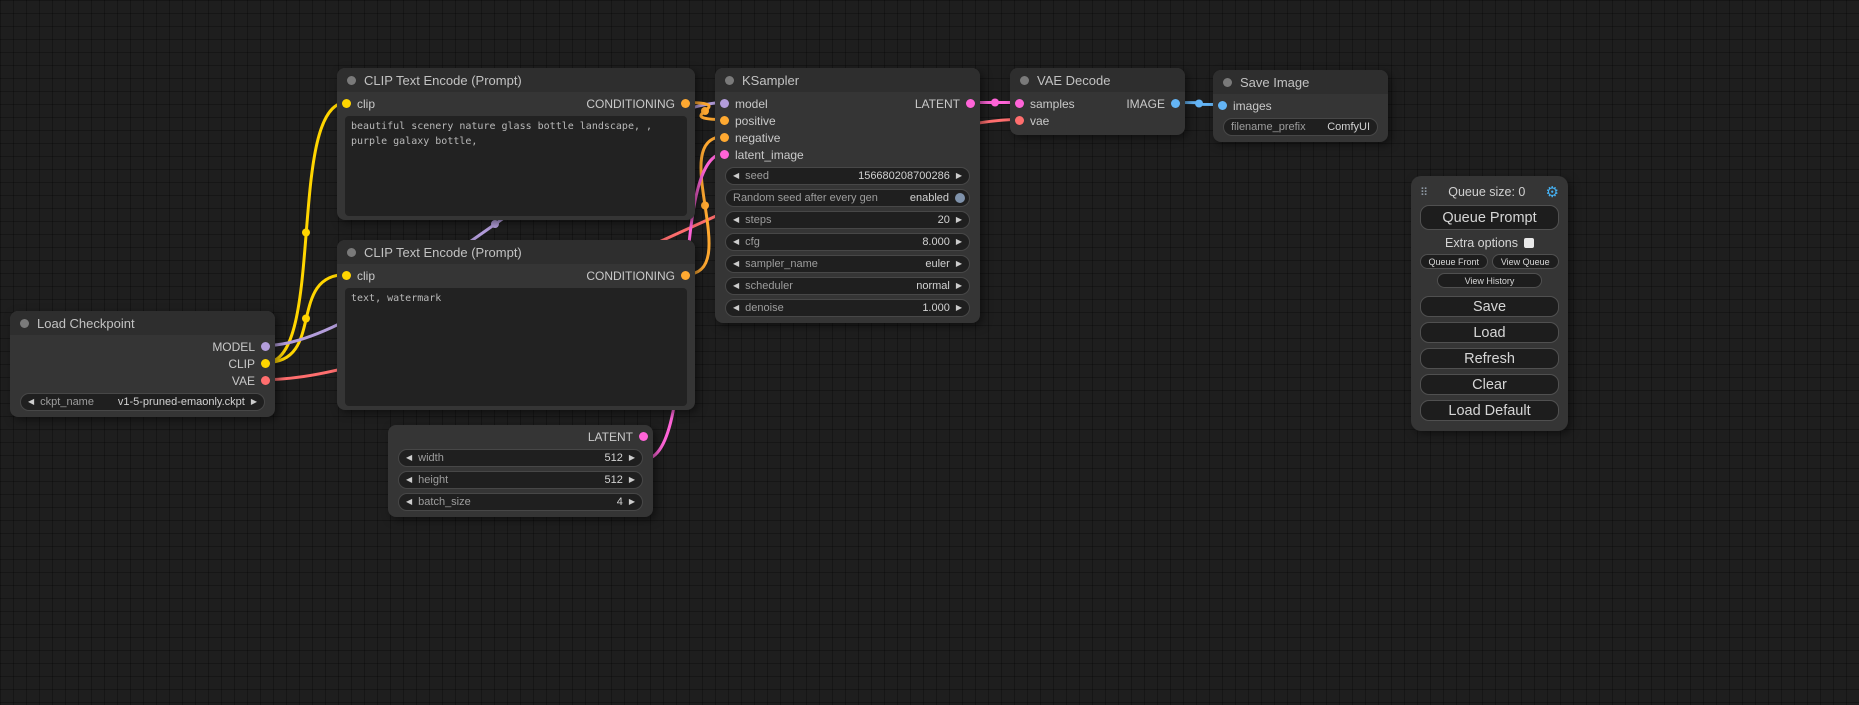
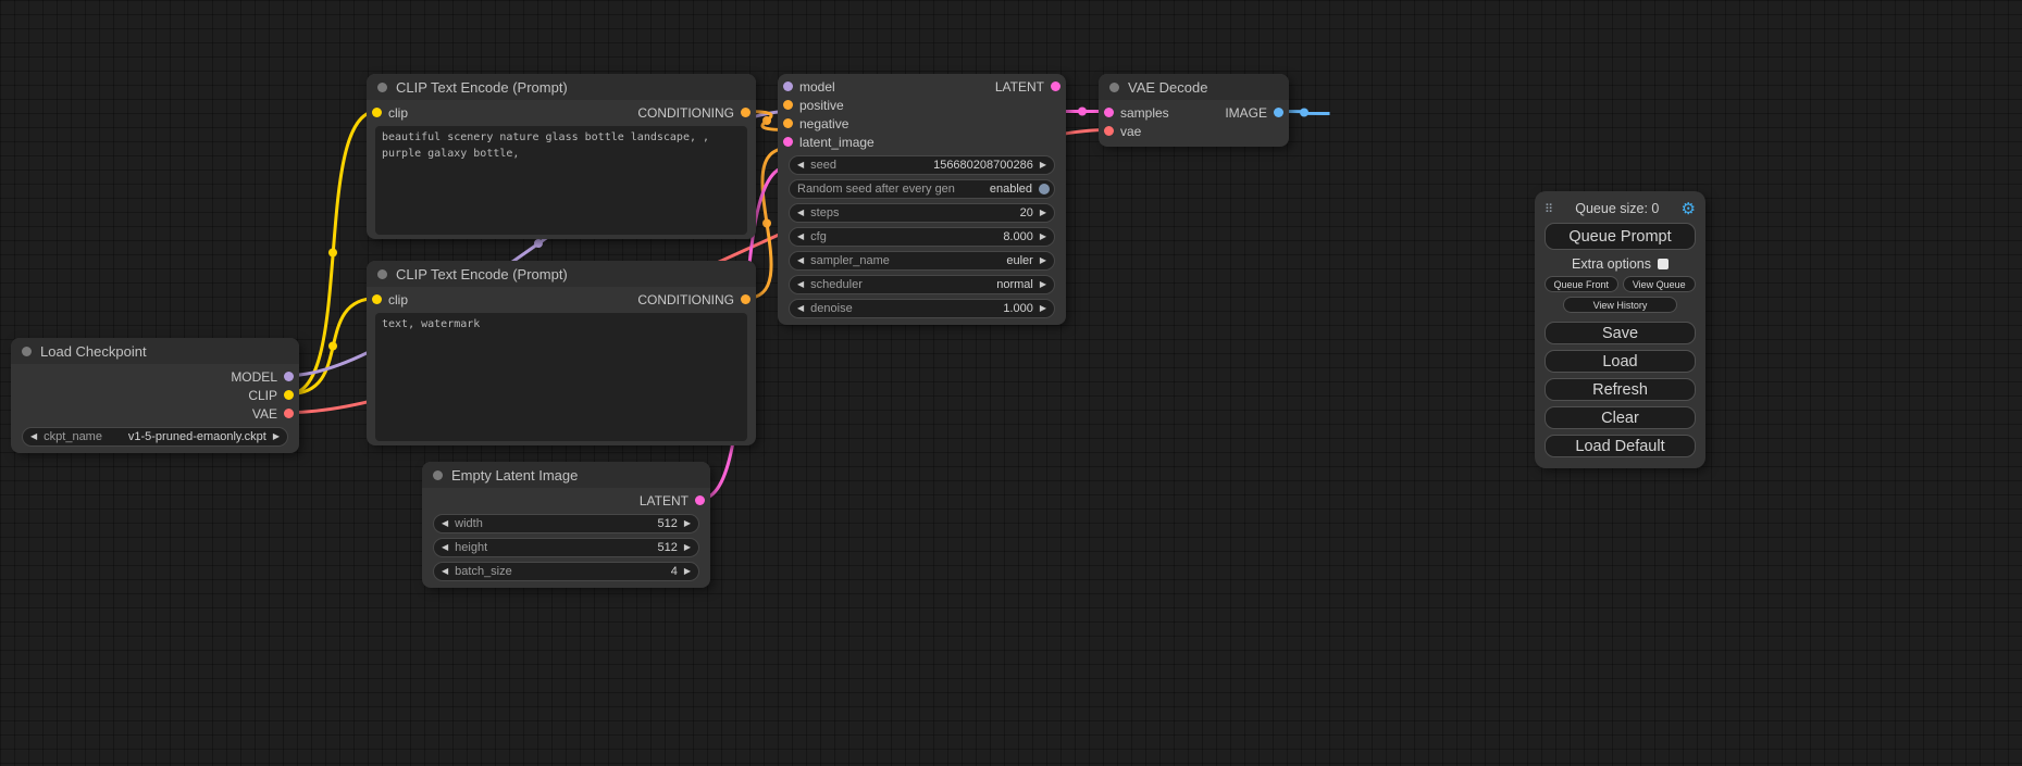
  Load Checkpoint
  MODEL
  CLIP
  VAE
  ◀
  ckpt_name
  v1-5-pruned-emaonly.ckpt
  ▶
  CLIP Text Encode (Prompt)
  clip
  CONDITIONING
  CLIP Text Encode (Prompt)
  clip
  CONDITIONING
  text, watermark
+ Empty Latent Image
  LATENT
  ◀
  width
  512
  ▶
  ◀
  height
  512
  ▶
  ◀
  batch_size
  4
  ▶
- KSampler
  model
  LATENT
  positive
  negative
  latent_image
  ◀
  seed
  156680208700286
  ▶
  Random seed after every gen
  enabled
  ◀
  steps
  20
  ▶
  ◀
  cfg
  8.000
  ▶
  ◀
  sampler_name
  euler
  ▶
  ◀
  scheduler
  normal
  ▶
  ◀
  denoise
  1.000
  ▶
  VAE Decode
  samples
  IMAGE
  vae
- Save Image
- images
- filename_prefix
- ComfyUI
  ⠿
  Queue size: 0
  ⚙
  Queue Prompt
  Extra options
  Queue Front
  View Queue
  View History
  Save
  Load
  Refresh
  Clear
  Load Default
